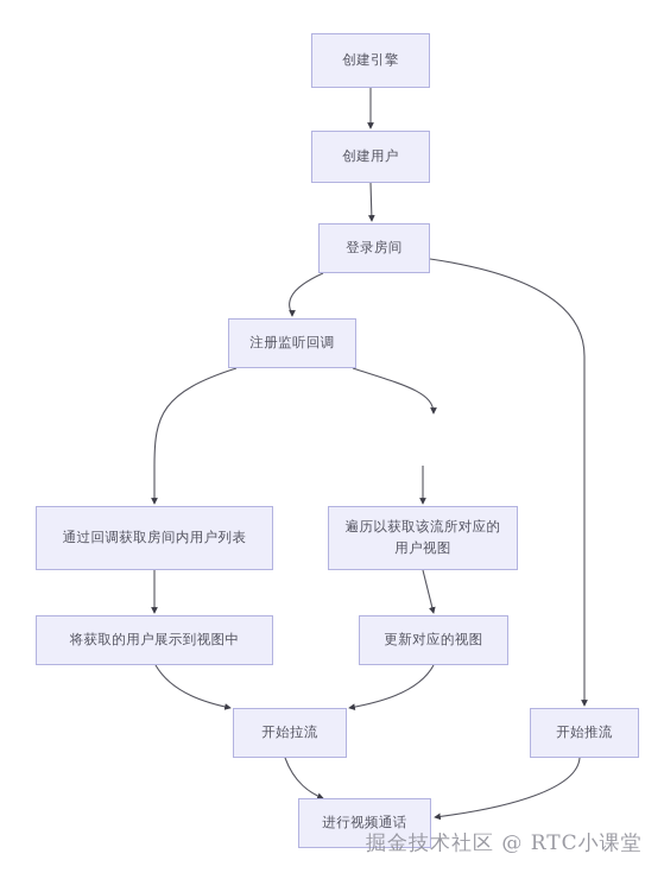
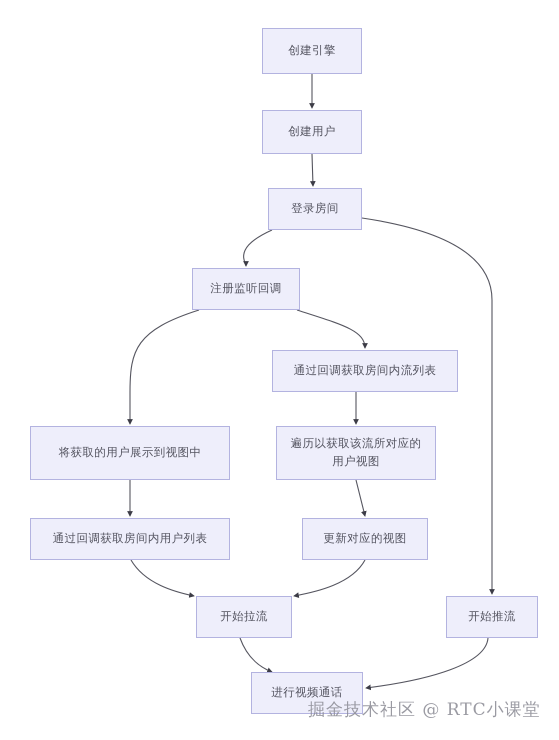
  创建引擎
  创建用户
  登录房间
  注册监听回调
+ 通过回调获取房间内流列表
- 通过回调获取房间内用户列表
+ 将获取的用户展示到视图中
  遍历以获取该流所对应的用户视图
- 将获取的用户展示到视图中
+ 通过回调获取房间内用户列表
  更新对应的视图
  开始拉流
  开始推流
  进行视频通话
  掘金技术社区 @ RTC小课堂
